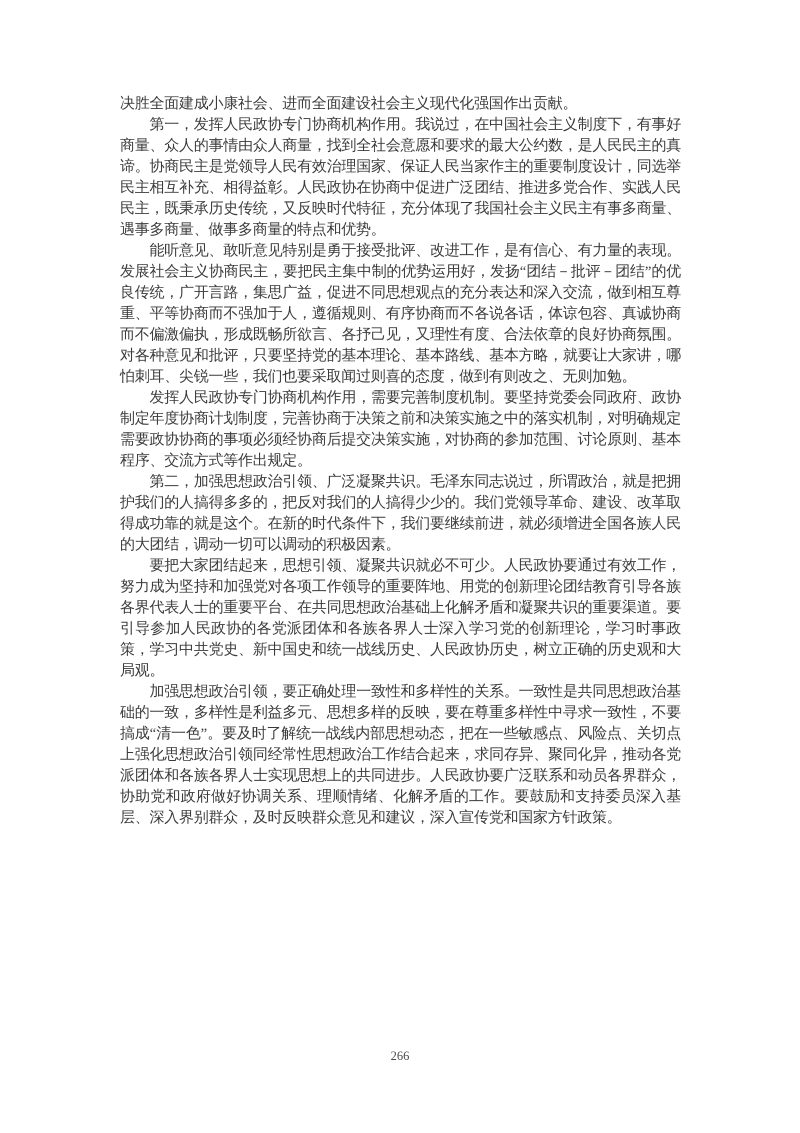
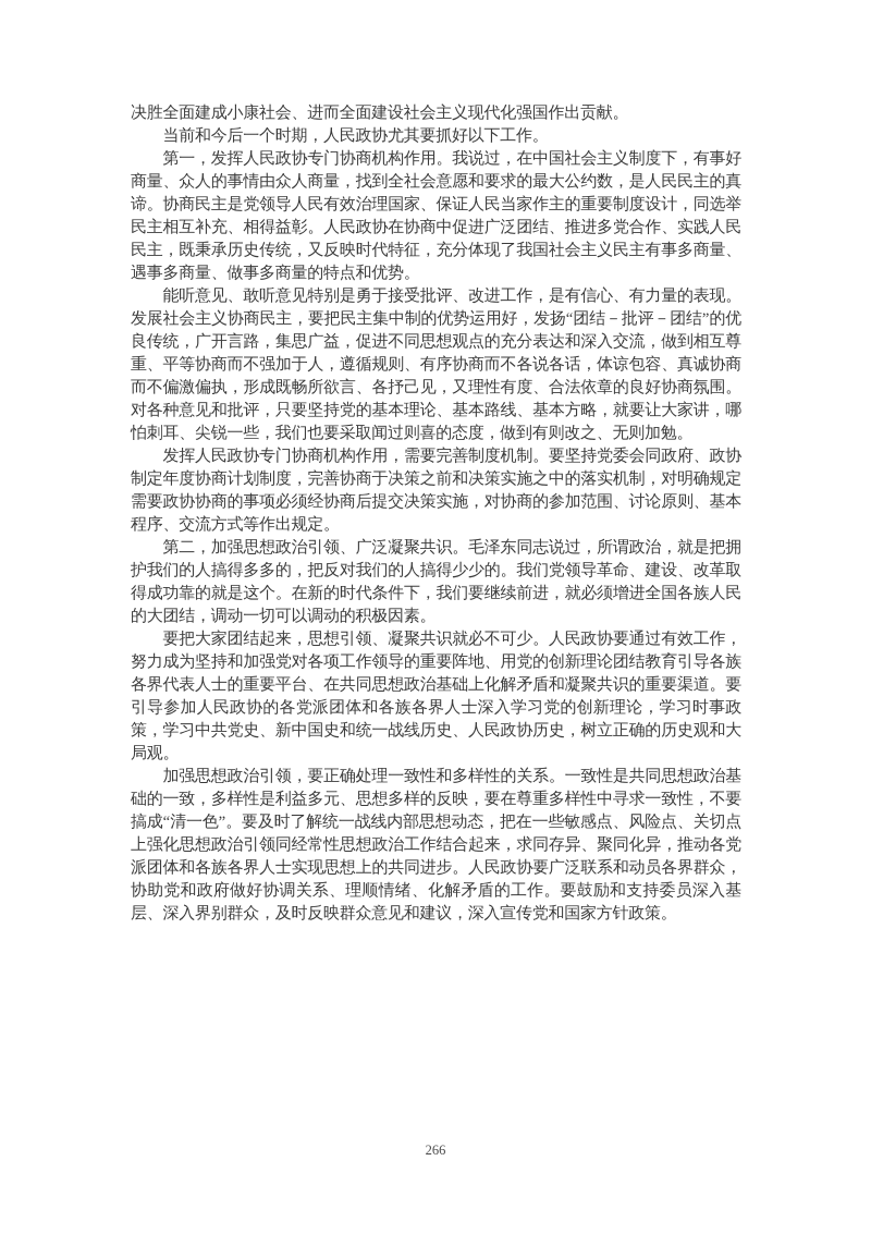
  决胜全面建成小康社会、进而全面建设社会主义现代化强国作出贡献。
+ 当前和今后一个时期，人民政协尤其要抓好以下工作。
  第一，发挥人民政协专门协商机构作用。我说过，在中国社会主义制度下，有事好商量、众人的事情由众人商量，找到全社会意愿和要求的最大公约数，是人民民主的真谛。协商民主是党领导人民有效治理国家、保证人民当家作主的重要制度设计，同选举民主相互补充、相得益彰。人民政协在协商中促进广泛团结、推进多党合作、实践人民民主，既秉承历史传统，又反映时代特征，充分体现了我国社会主义民主有事多商量、遇事多商量、做事多商量的特点和优势。
  能听意见、敢听意见特别是勇于接受批评、改进工作，是有信心、有力量的表现。发展社会主义协商民主，要把民主集中制的优势运用好，发扬“团结－批评－团结”的优良传统，广开言路，集思广益，促进不同思想观点的充分表达和深入交流，做到相互尊重、平等协商而不强加于人，遵循规则、有序协商而不各说各话，体谅包容、真诚协商而不偏激偏执，形成既畅所欲言、各抒己见，又理性有度、合法依章的良好协商氛围。对各种意见和批评，只要坚持党的基本理论、基本路线、基本方略，就要让大家讲，哪怕刺耳、尖锐一些，我们也要采取闻过则喜的态度，做到有则改之、无则加勉。
  发挥人民政协专门协商机构作用，需要完善制度机制。要坚持党委会同政府、政协制定年度协商计划制度，完善协商于决策之前和决策实施之中的落实机制，对明确规定需要政协协商的事项必须经协商后提交决策实施，对协商的参加范围、讨论原则、基本程序、交流方式等作出规定。
  第二，加强思想政治引领、广泛凝聚共识。毛泽东同志说过，所谓政治，就是把拥护我们的人搞得多多的，把反对我们的人搞得少少的。我们党领导革命、建设、改革取得成功靠的就是这个。在新的时代条件下，我们要继续前进，就必须增进全国各族人民的大团结，调动一切可以调动的积极因素。
  要把大家团结起来，思想引领、凝聚共识就必不可少。人民政协要通过有效工作，努力成为坚持和加强党对各项工作领导的重要阵地、用党的创新理论团结教育引导各族各界代表人士的重要平台、在共同思想政治基础上化解矛盾和凝聚共识的重要渠道。要引导参加人民政协的各党派团体和各族各界人士深入学习党的创新理论，学习时事政策，学习中共党史、新中国史和统一战线历史、人民政协历史，树立正确的历史观和大局观。
  加强思想政治引领，要正确处理一致性和多样性的关系。一致性是共同思想政治基础的一致，多样性是利益多元、思想多样的反映，要在尊重多样性中寻求一致性，不要搞成“清一色”。要及时了解统一战线内部思想动态，把在一些敏感点、风险点、关切点上强化思想政治引领同经常性思想政治工作结合起来，求同存异、聚同化异，推动各党派团体和各族各界人士实现思想上的共同进步。人民政协要广泛联系和动员各界群众，协助党和政府做好协调关系、理顺情绪、化解矛盾的工作。要鼓励和支持委员深入基层、深入界别群众，及时反映群众意见和建议，深入宣传党和国家方针政策。
  266
